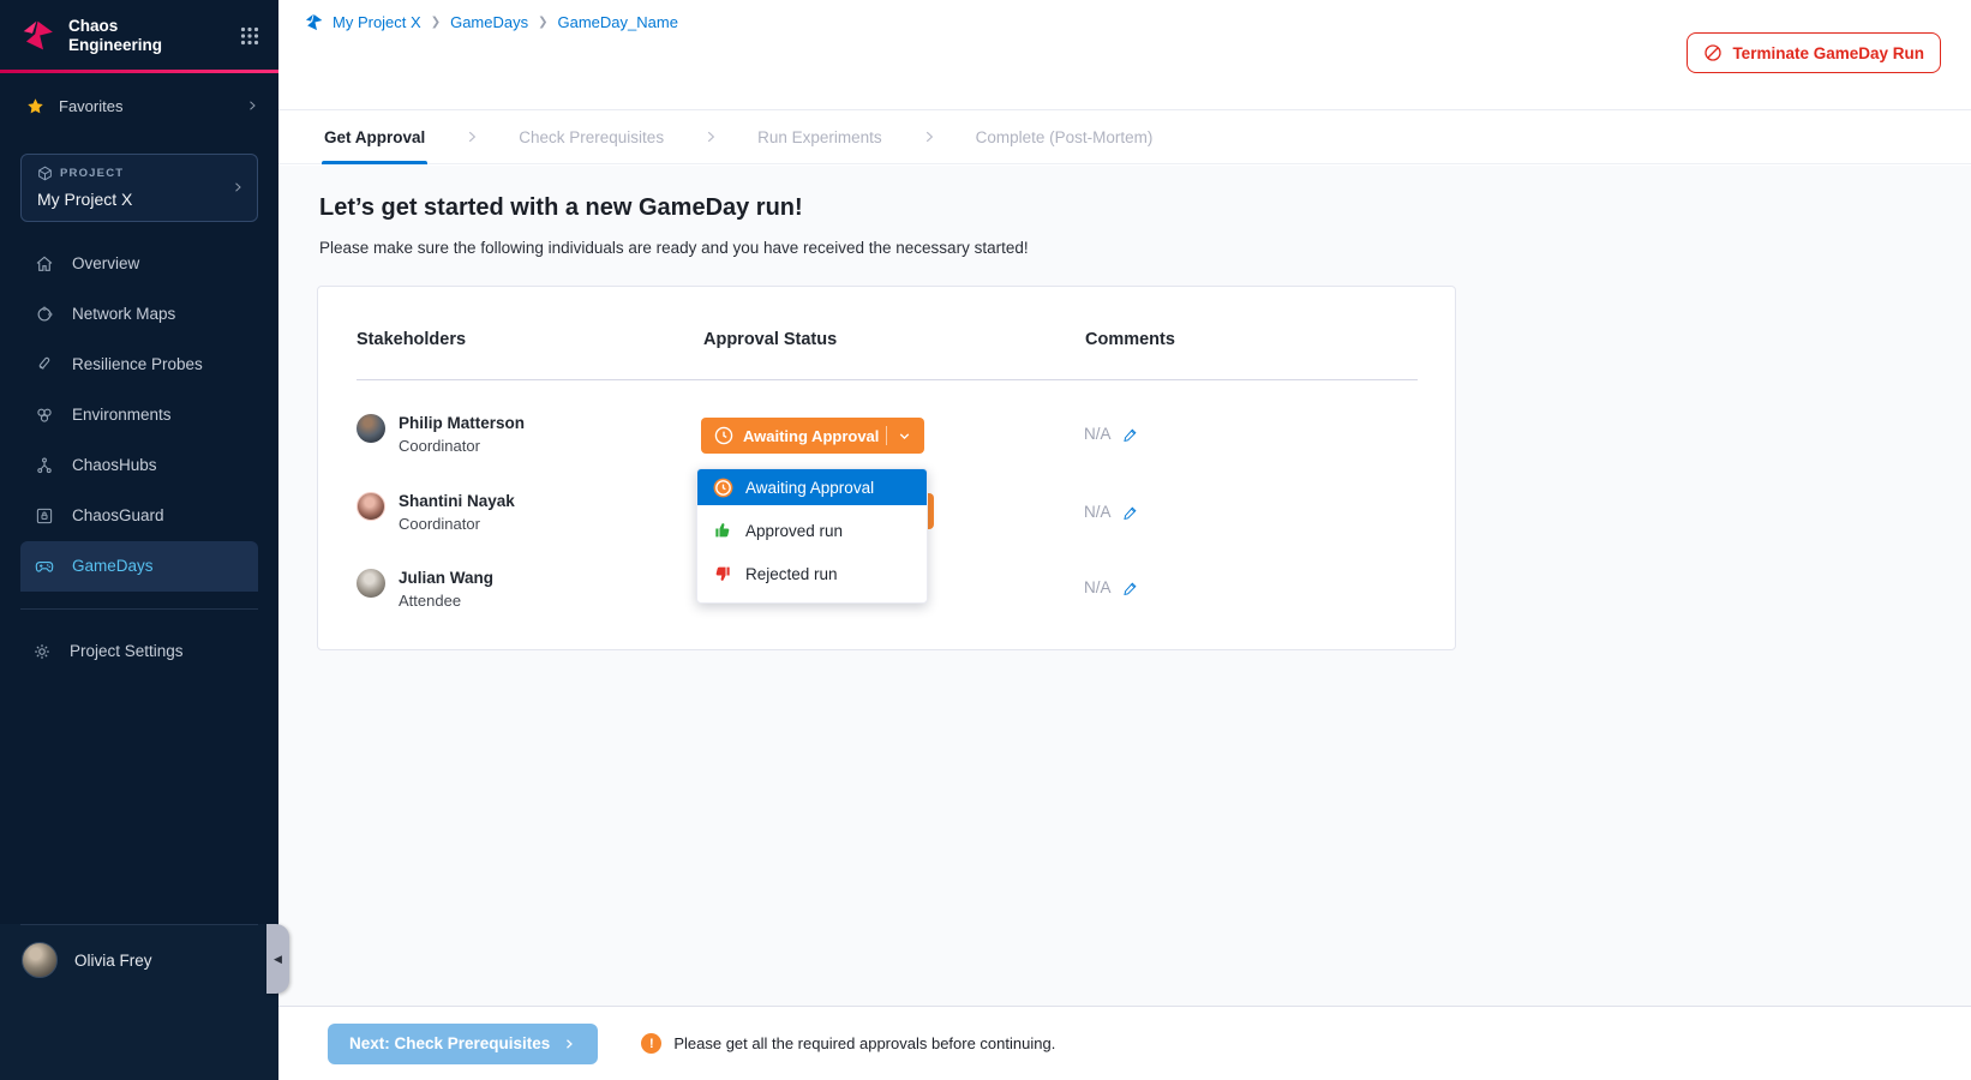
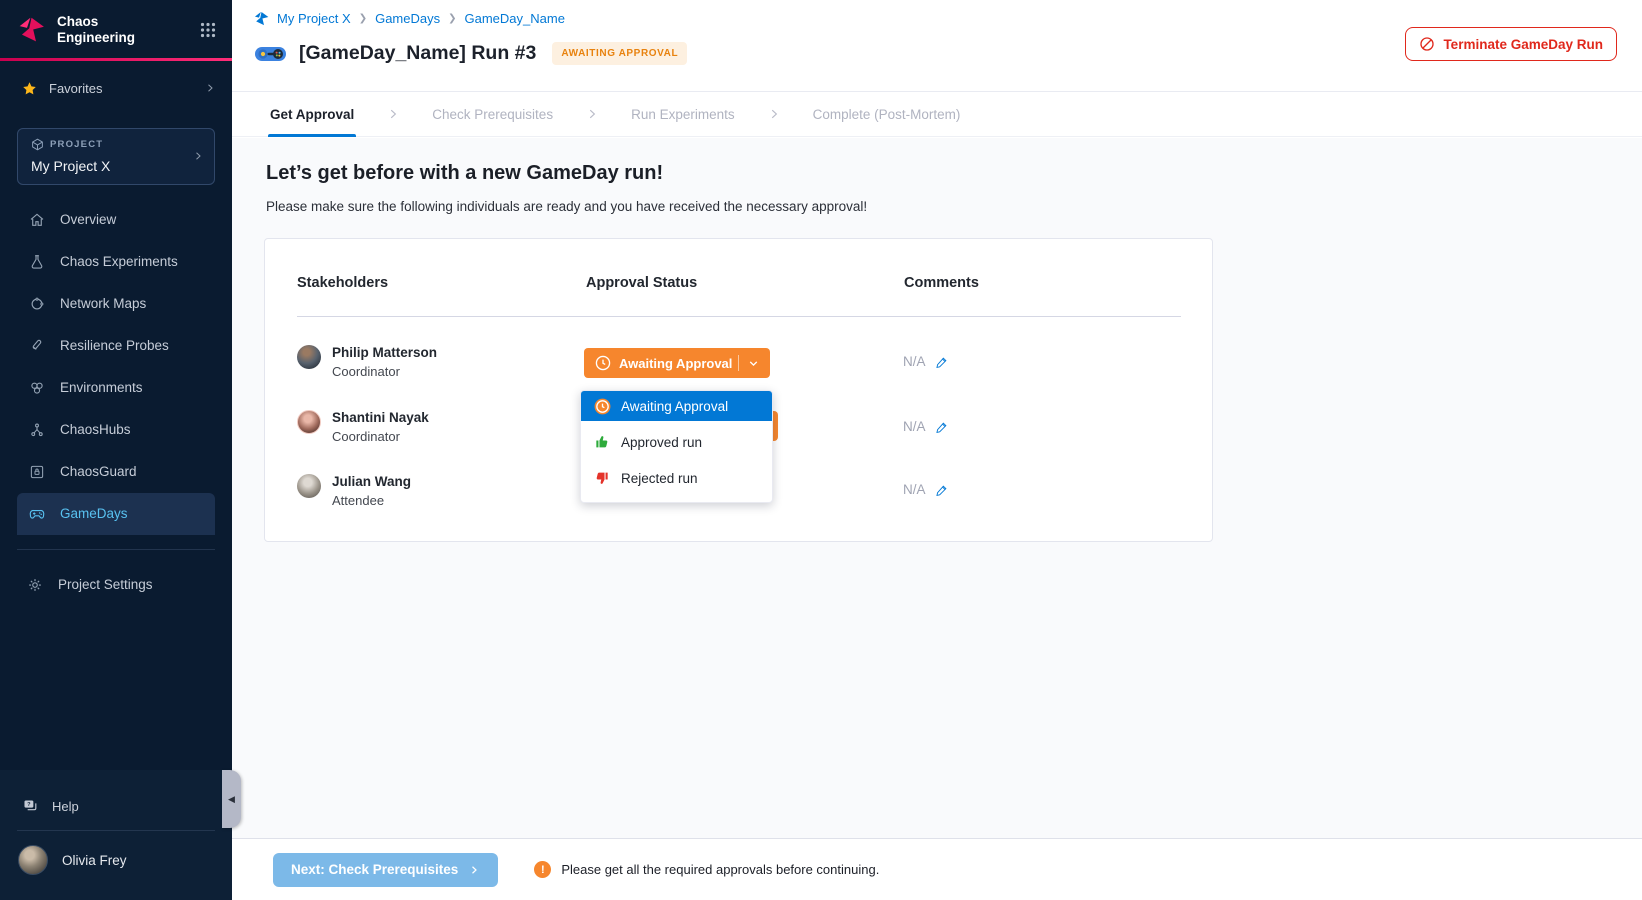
  Chaos Engineering
  Favorites
  PROJECT
  My Project X
  Overview
+ Chaos Experiments
  Network Maps
  Resilience Probes
  Environments
  ChaosHubs
  ChaosGuard
  GameDays
  Project Settings
+ Help
  Olivia Frey
  ◀
  My Project X
  ❯
  GameDays
  ❯
  GameDay_Name
+ [GameDay_Name] Run #3
+ AWAITING APPROVAL
  Terminate GameDay Run
  Get Approval
  Check Prerequisites
  Run Experiments
  Complete (Post-Mortem)
- Let’s get started with a new GameDay run!
+ Let’s get before with a new GameDay run!
- Please make sure the following individuals are ready and you have received the necessary started!
+ Please make sure the following individuals are ready and you have received the necessary approval!
  Stakeholders
  Approval Status
  Comments
  Philip Matterson
  Coordinator
  Awaiting Approval
  N/A
  Shantini Nayak
  Coordinator
  N/A
  Julian Wang
  Attendee
  N/A
  Awaiting Approval
  Approved run
  Rejected run
  Next: Check Prerequisites
  !
  Please get all the required approvals before continuing.
